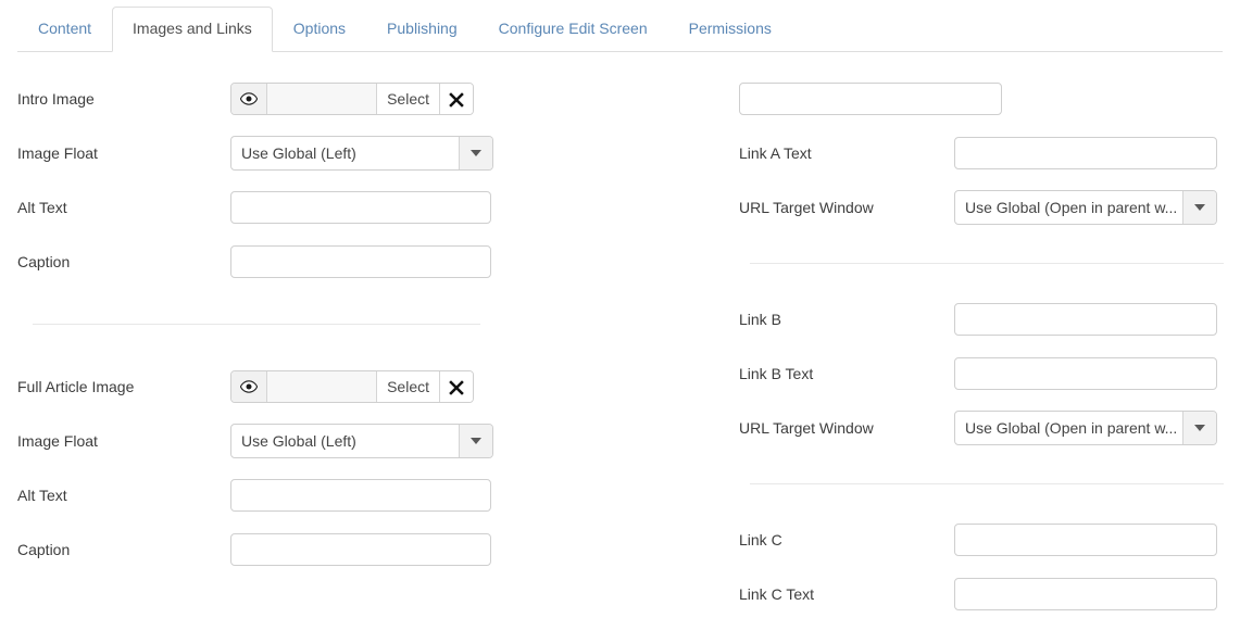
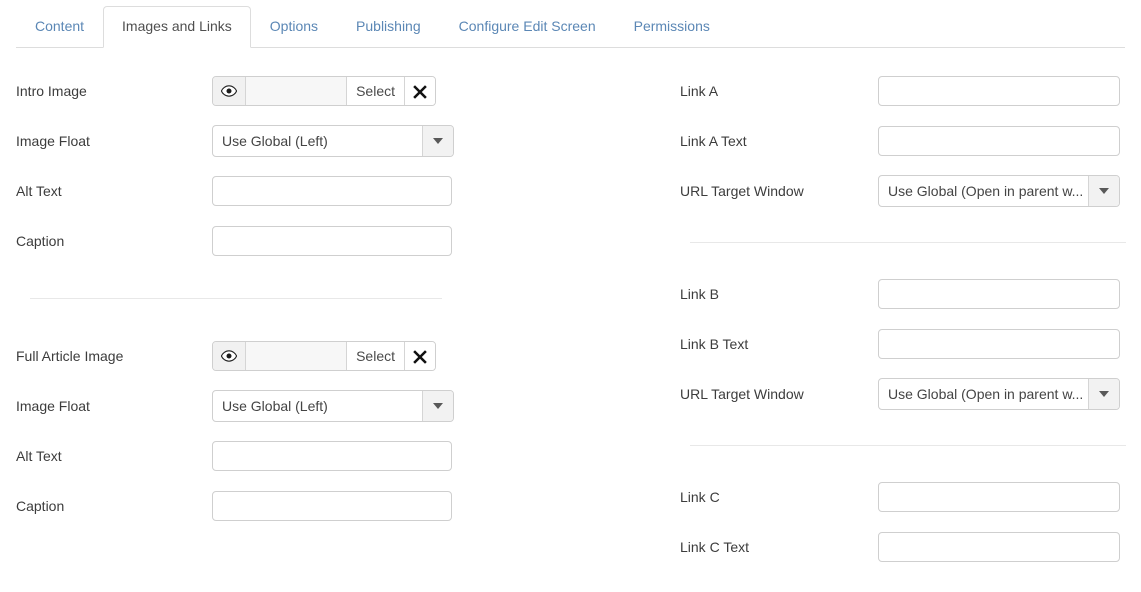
  Content
  Images and Links
  Options
  Publishing
  Configure Edit Screen
  Permissions
  Intro Image
  Select
  Image Float
  Use Global (Left)
  Alt Text
  Caption
  Full Article Image
  Select
  Image Float
  Use Global (Left)
  Alt Text
  Caption
+ Link A
  Link A Text
  URL Target Window
  Use Global (Open in parent w...
  Link B
  Link B Text
  URL Target Window
  Use Global (Open in parent w...
  Link C
  Link C Text
